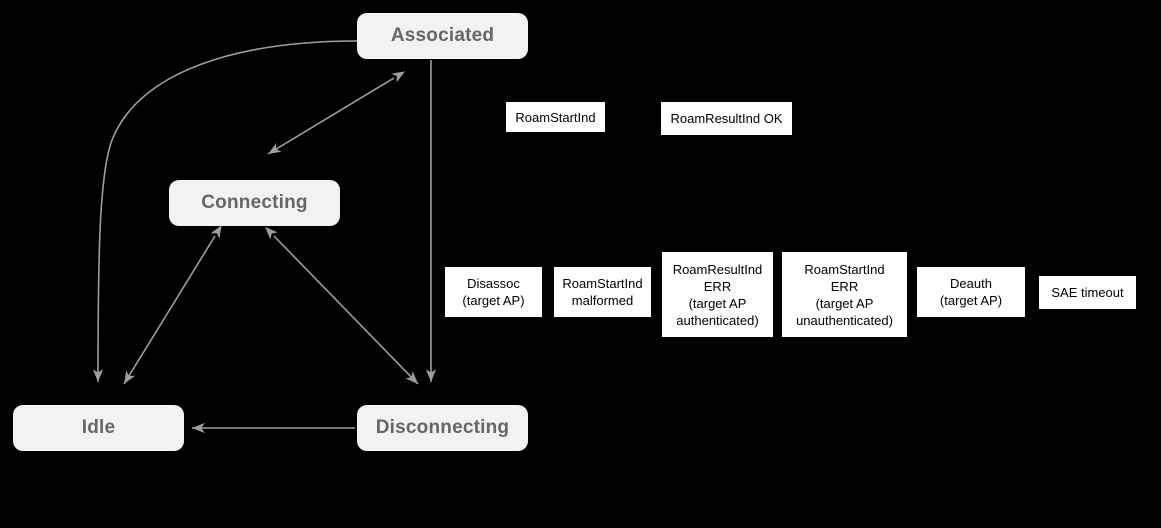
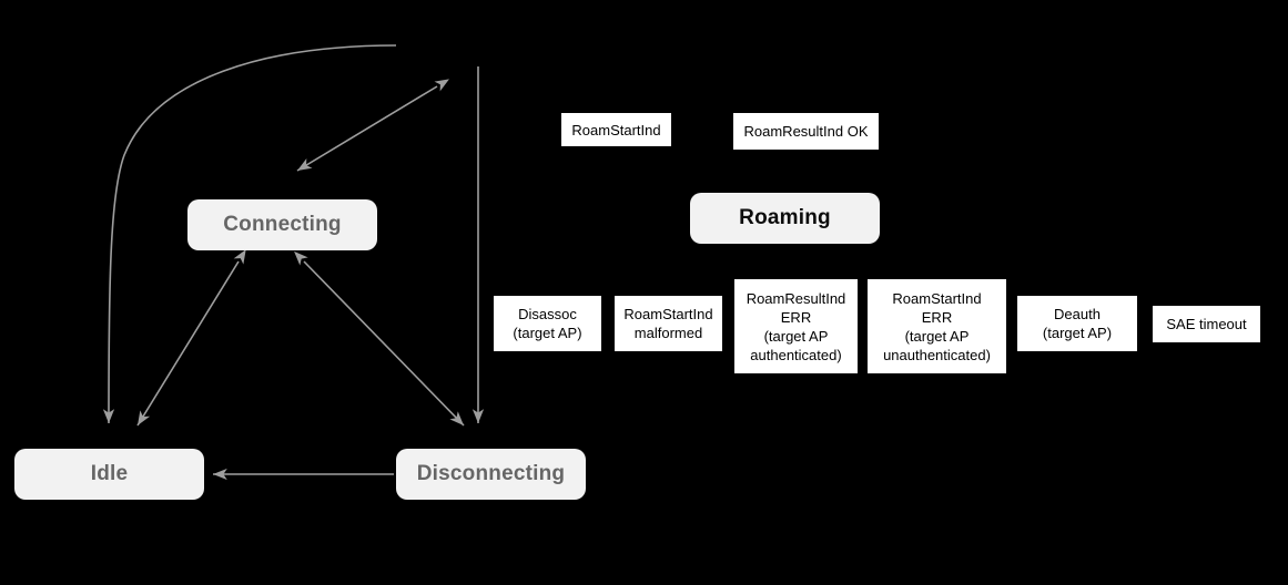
- Associated
  Connecting
+ Roaming
  Idle
  Disconnecting
  RoamStartInd
  RoamResultInd OK
  Disassoc
  (target AP)
  RoamStartInd
  malformed
  RoamResultInd
  ERR
  (target AP
  authenticated)
  RoamStartInd
  ERR
  (target AP
  unauthenticated)
  Deauth
  (target AP)
  SAE timeout
